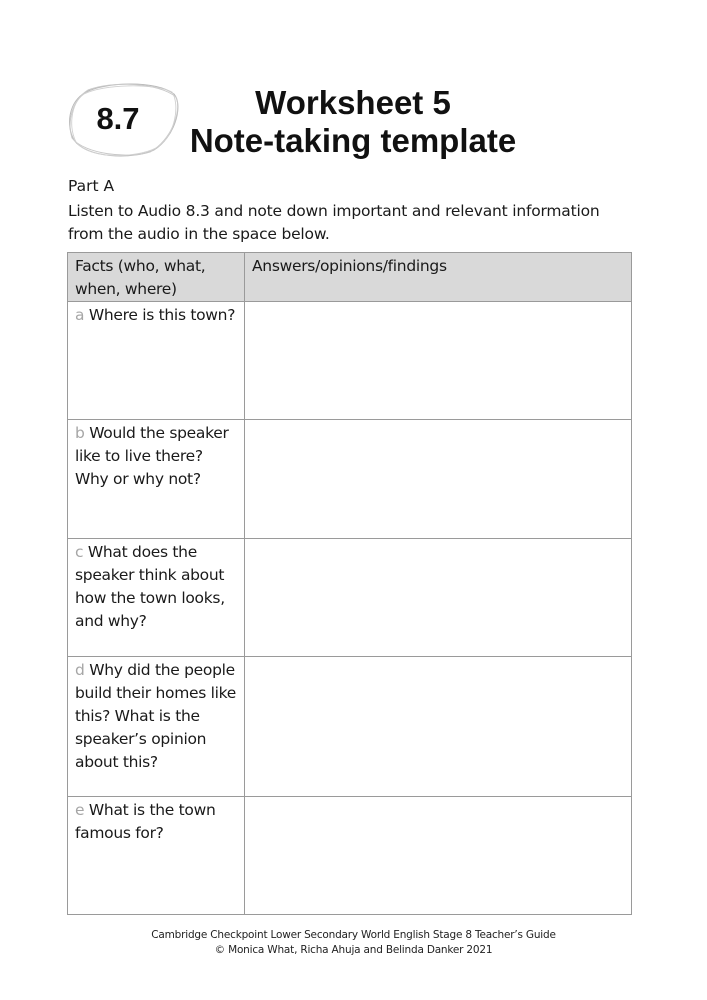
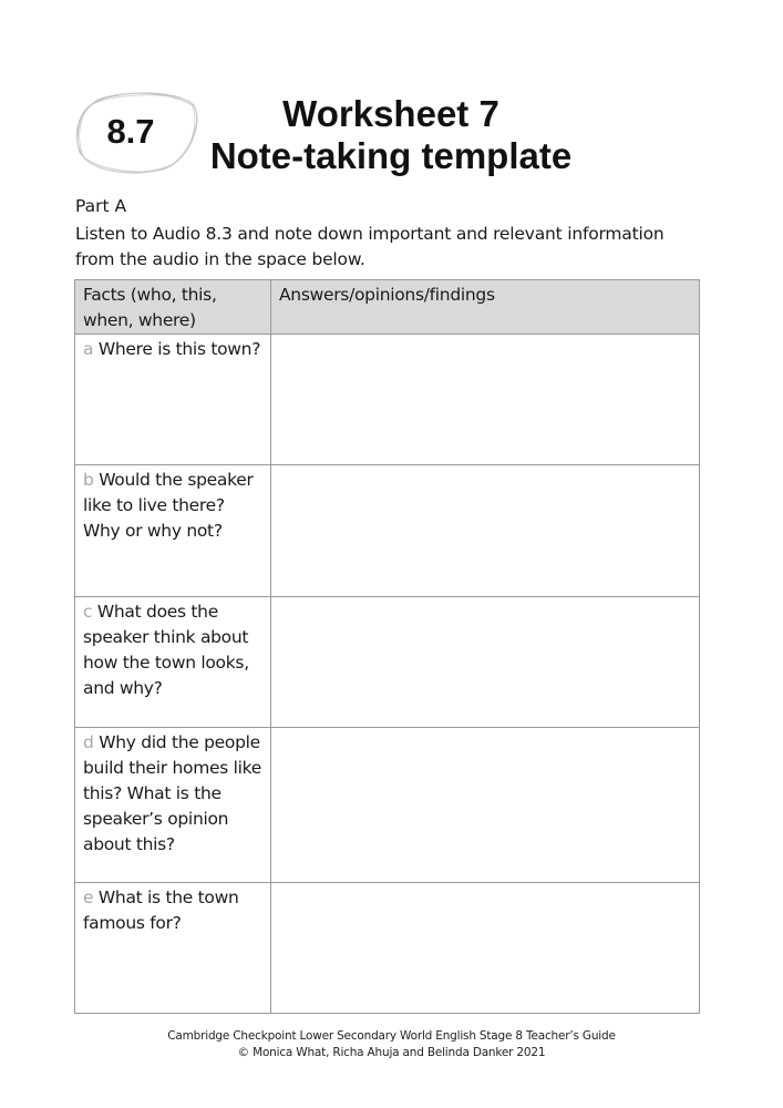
  8.7
- Worksheet 5
+ Worksheet 7
  Note-taking template
  Part A
  Listen to Audio 8.3 and note down important and relevant information from the audio in the space below.
- Facts (who, what, when, where)	Answers/opinions/findings
+ Facts (who, this, when, where)	Answers/opinions/findings
  a Where is this town?
  b Would the speaker like to live there? Why or why not?
  c What does the speaker think about how the town looks, and why?
  d Why did the people build their homes like this? What is the speaker’s opinion about this?
  e What is the town famous for?
  Cambridge Checkpoint Lower Secondary World English Stage 8 Teacher’s Guide
  © Monica What, Richa Ahuja and Belinda Danker 2021
